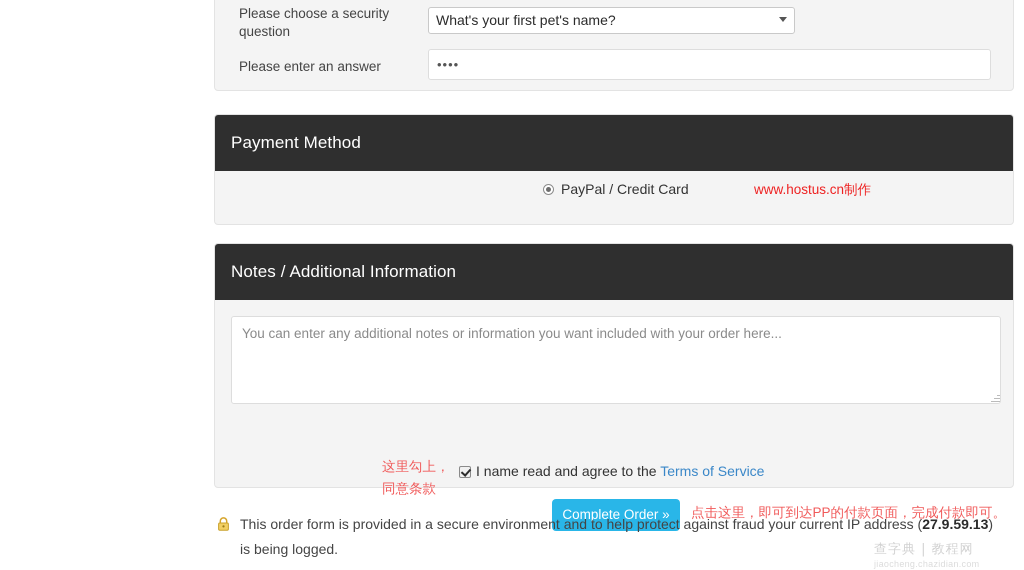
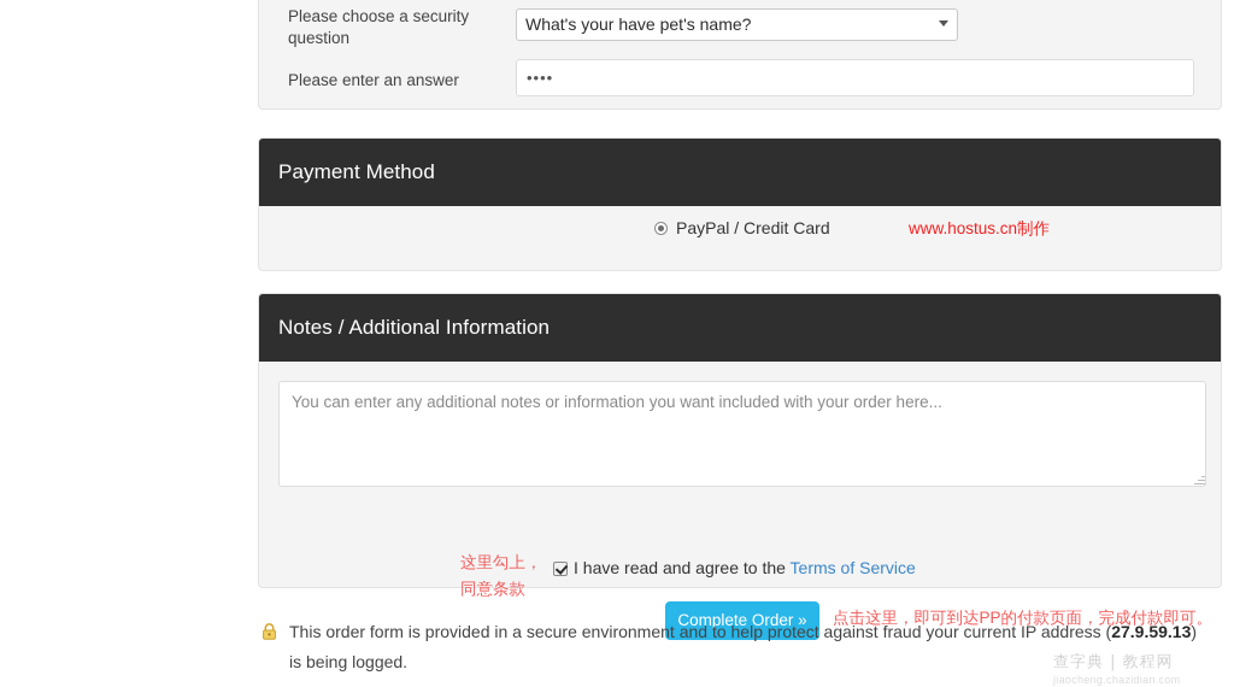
  Please choose a security question
- What's your first pet's name?
+ What's your have pet's name?
  Please enter an answer
  ••••
  Payment Method
  PayPal / Credit Card
  www.hostus.cn制作
  Notes / Additional Information
  You can enter any additional notes or information you want included with your order here...
  这里勾上，
  同意条款
- I name read and agree to the Terms of Service
+ I have read and agree to the Terms of Service
  Complete Order »
  点击这里，即可到达PP的付款页面，完成付款即可。
  This order form is provided in a secure environment and to help protect against fraud your current IP address (27.9.59.13) is being logged.
  查字典 | 教程网
  jiaocheng.chazidian.com
